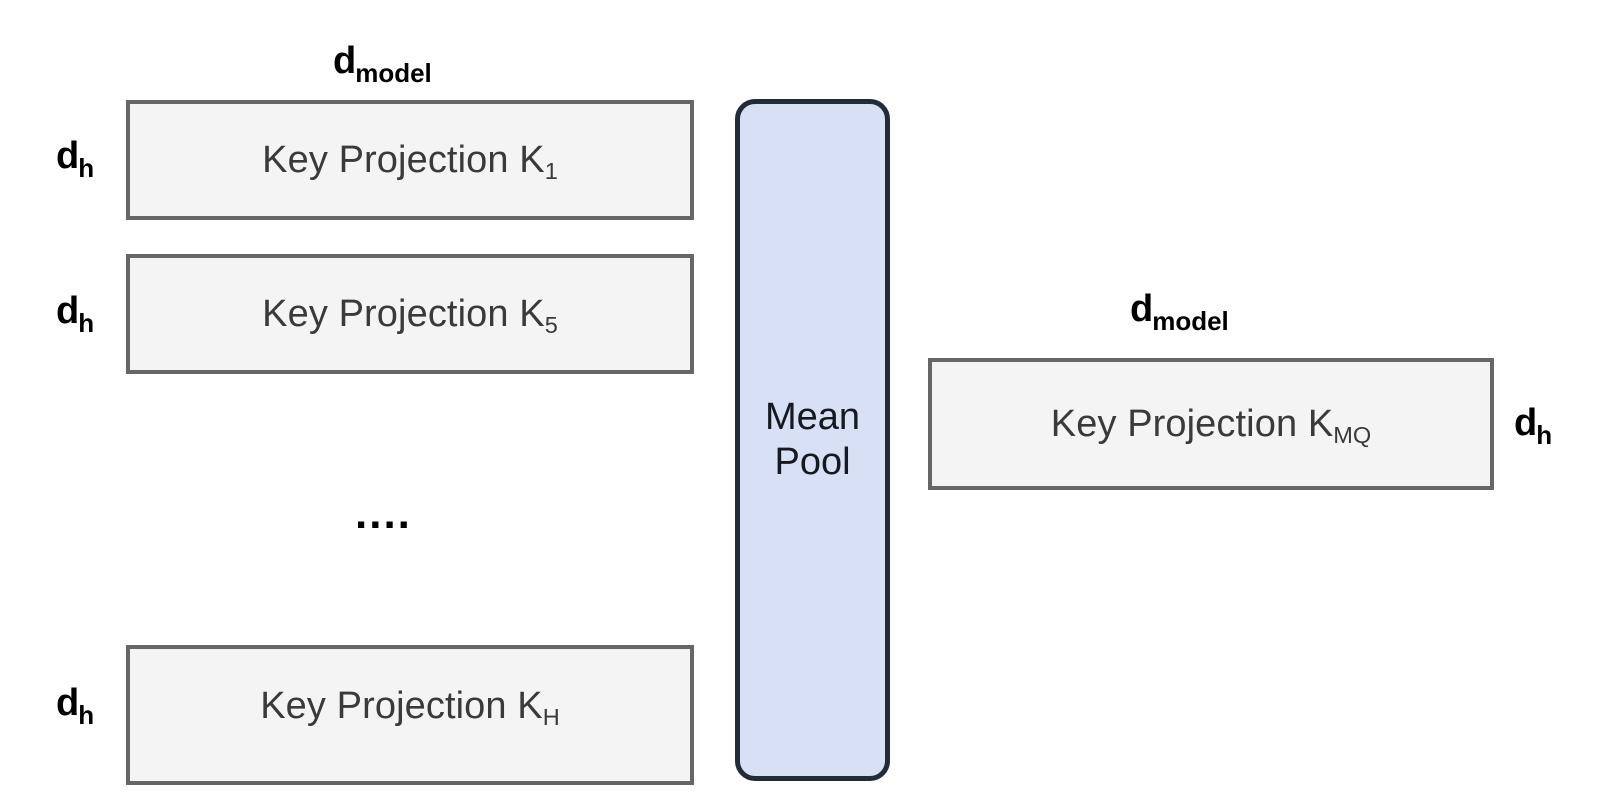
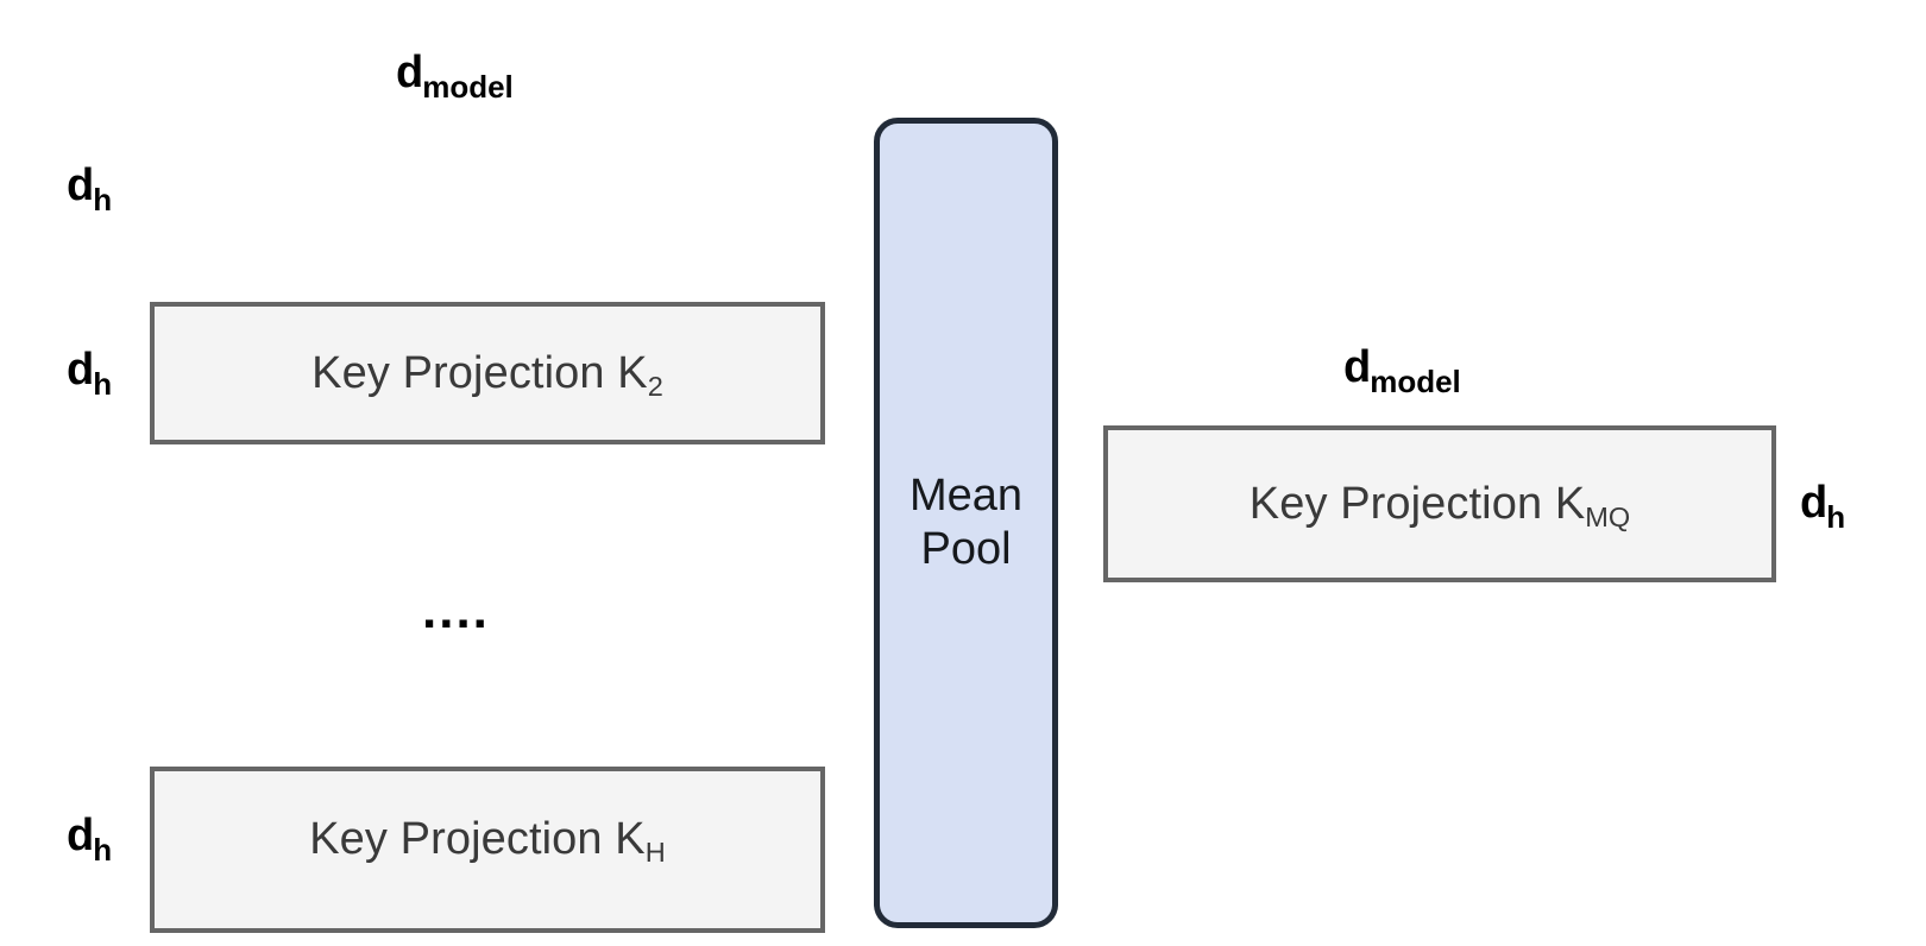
  dmodel
  dh
- Key Projection K1
  dh
- Key Projection K5
+ Key Projection K2
  ....
  dh
  Key Projection KH
  Mean
  Pool
  dmodel
  Key Projection KMQ
  dh
